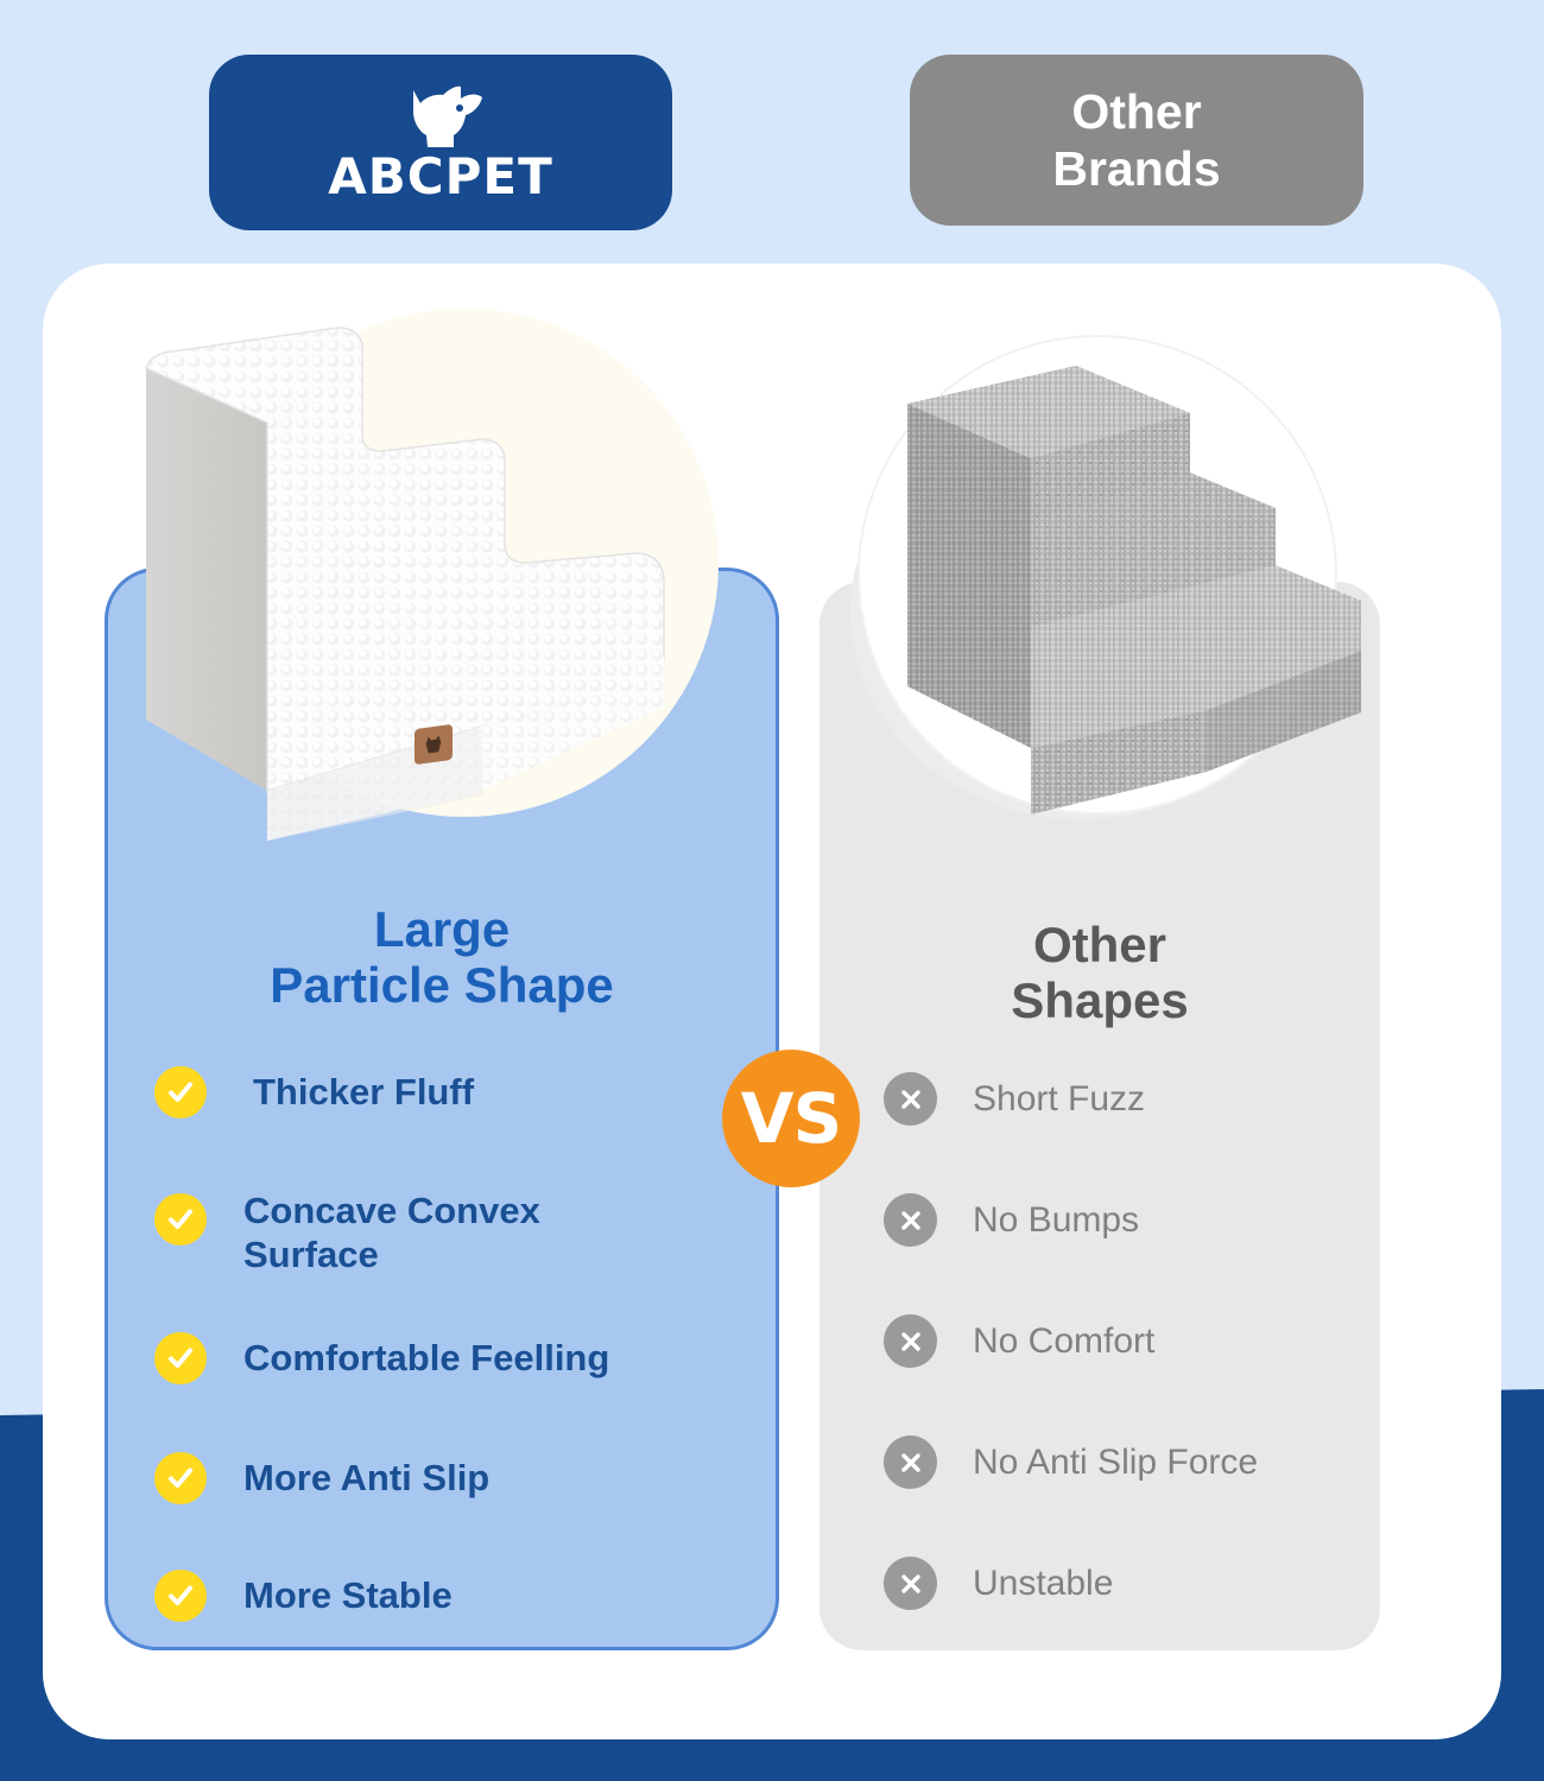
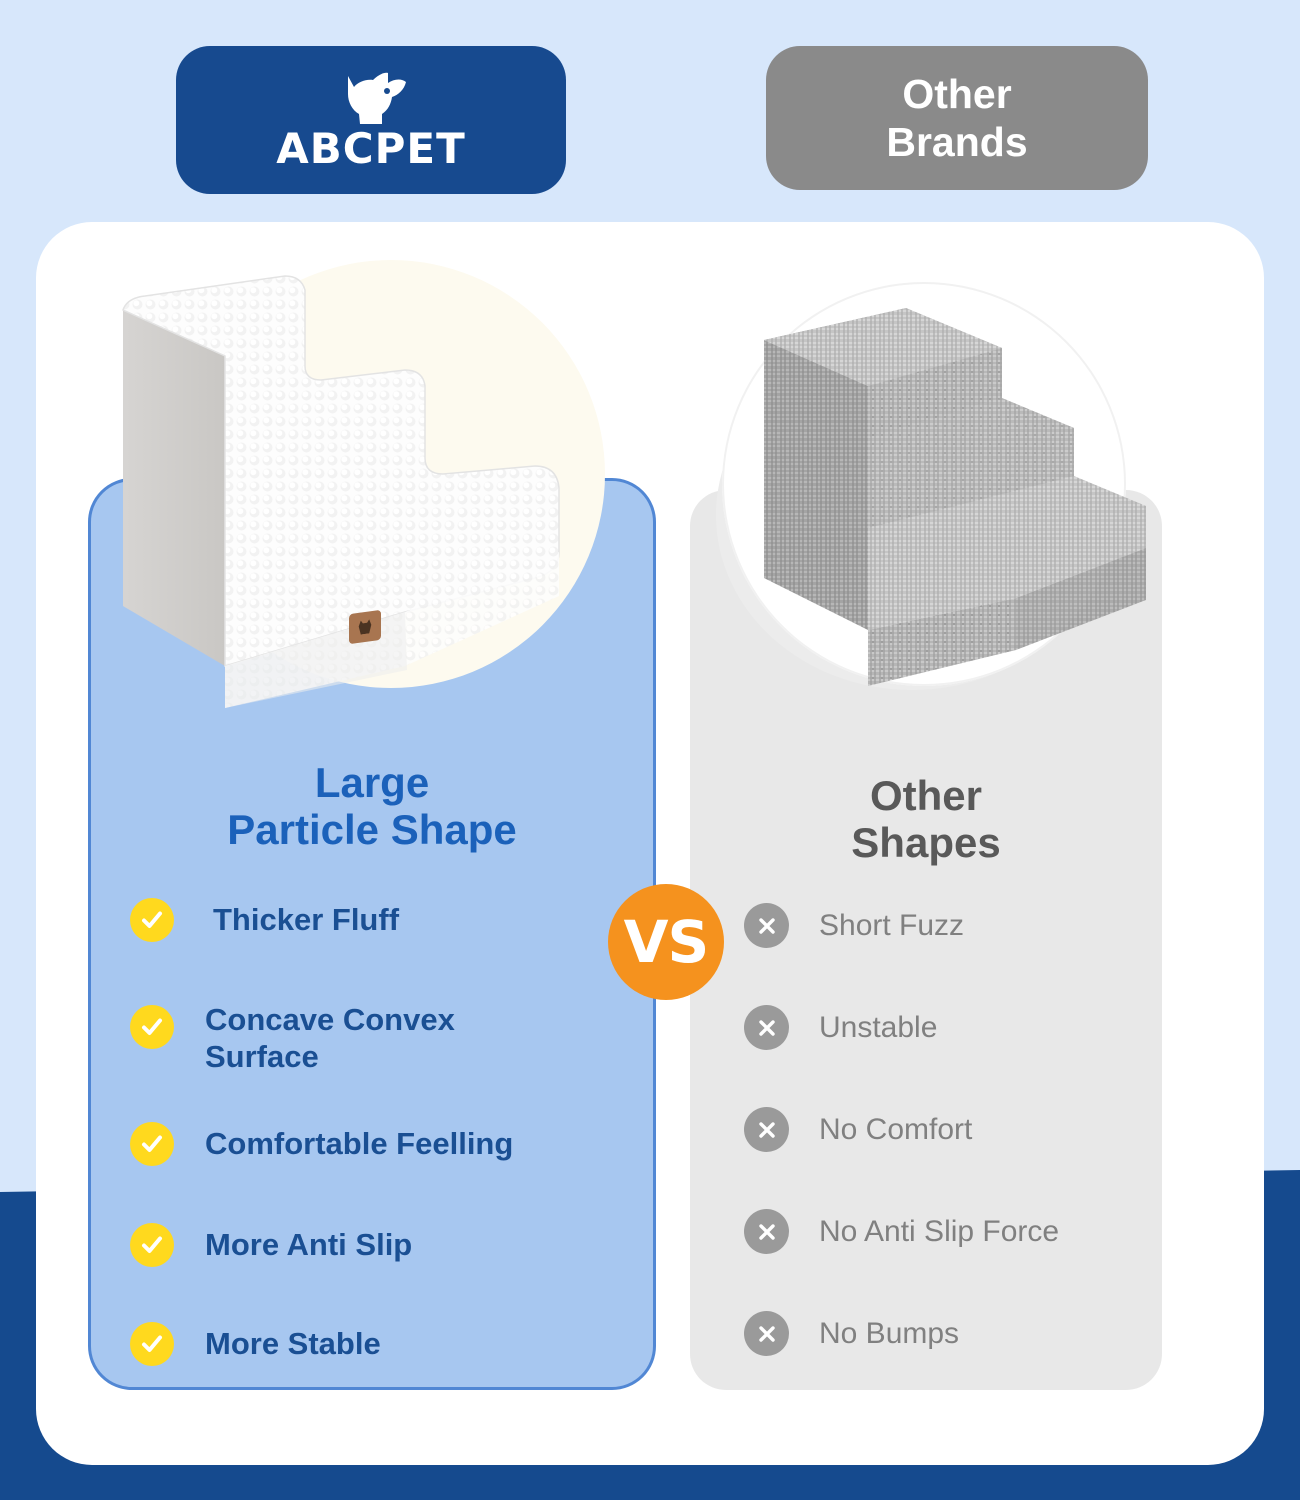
  ABCPET
  Other
  Brands
  Large
  Particle Shape
  Other
  Shapes
  Thicker Fluff
  Concave Convex
  Surface
  Comfortable Feelling
  More Anti Slip
  More Stable
  Short Fuzz
- No Bumps
+ Unstable
  No Comfort
  No Anti Slip Force
- Unstable
+ No Bumps
  VS
